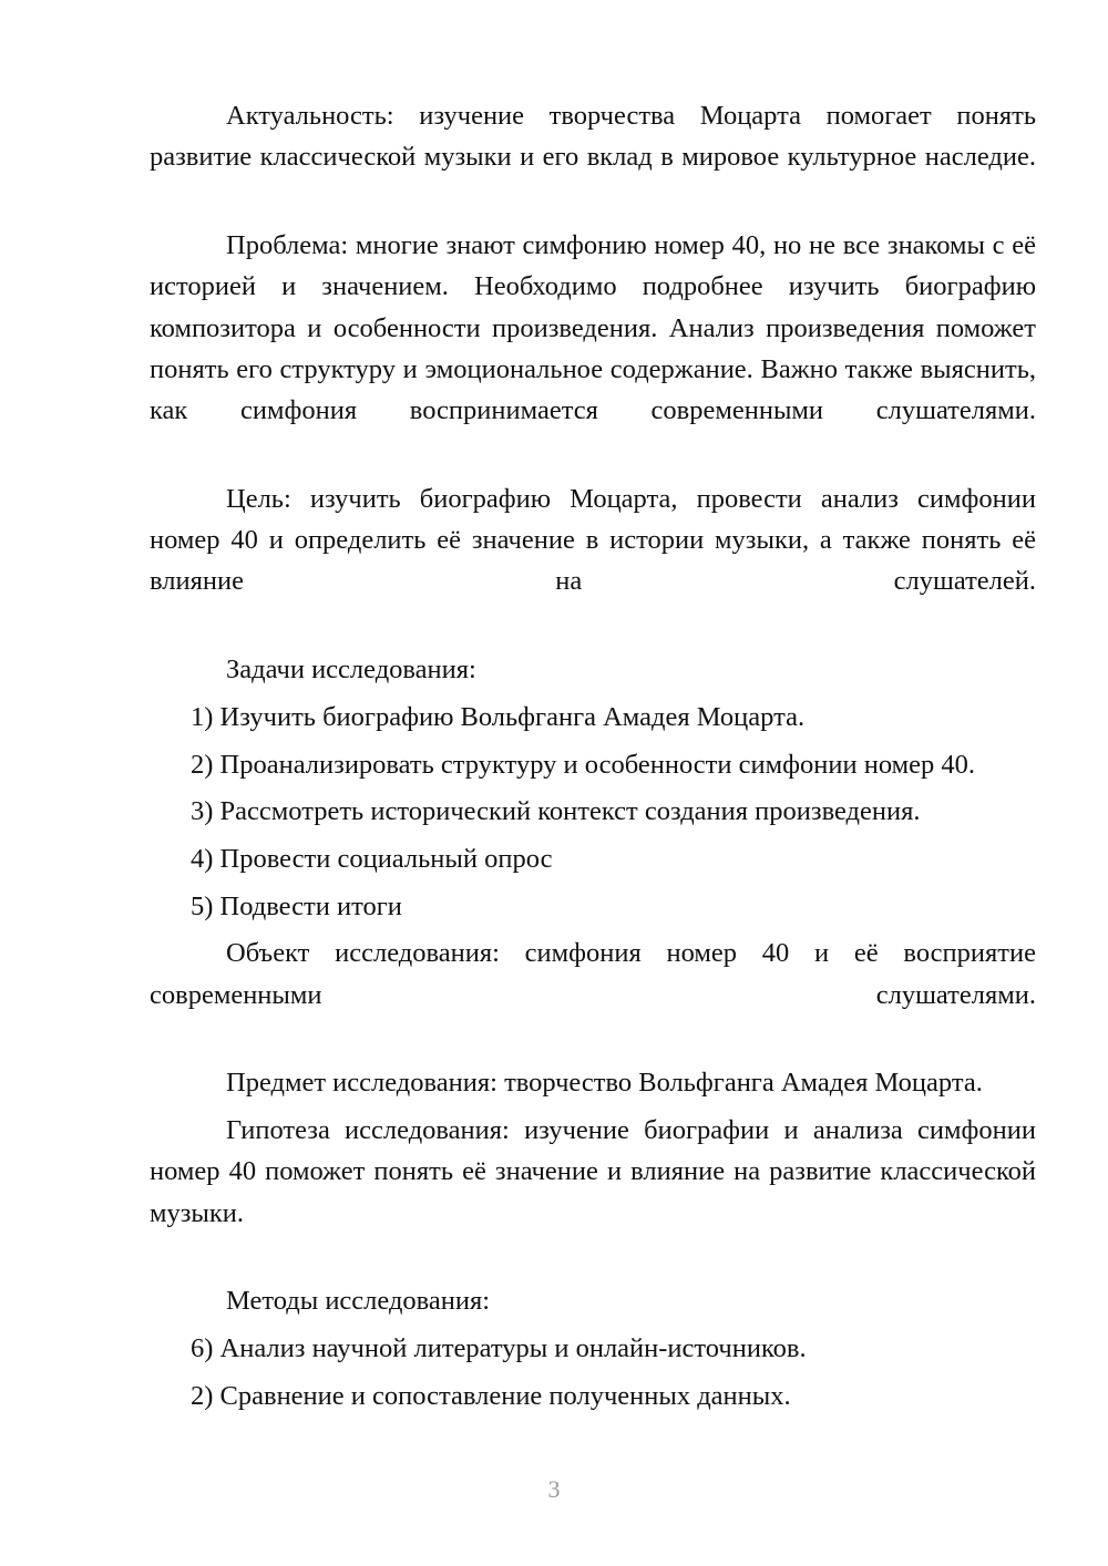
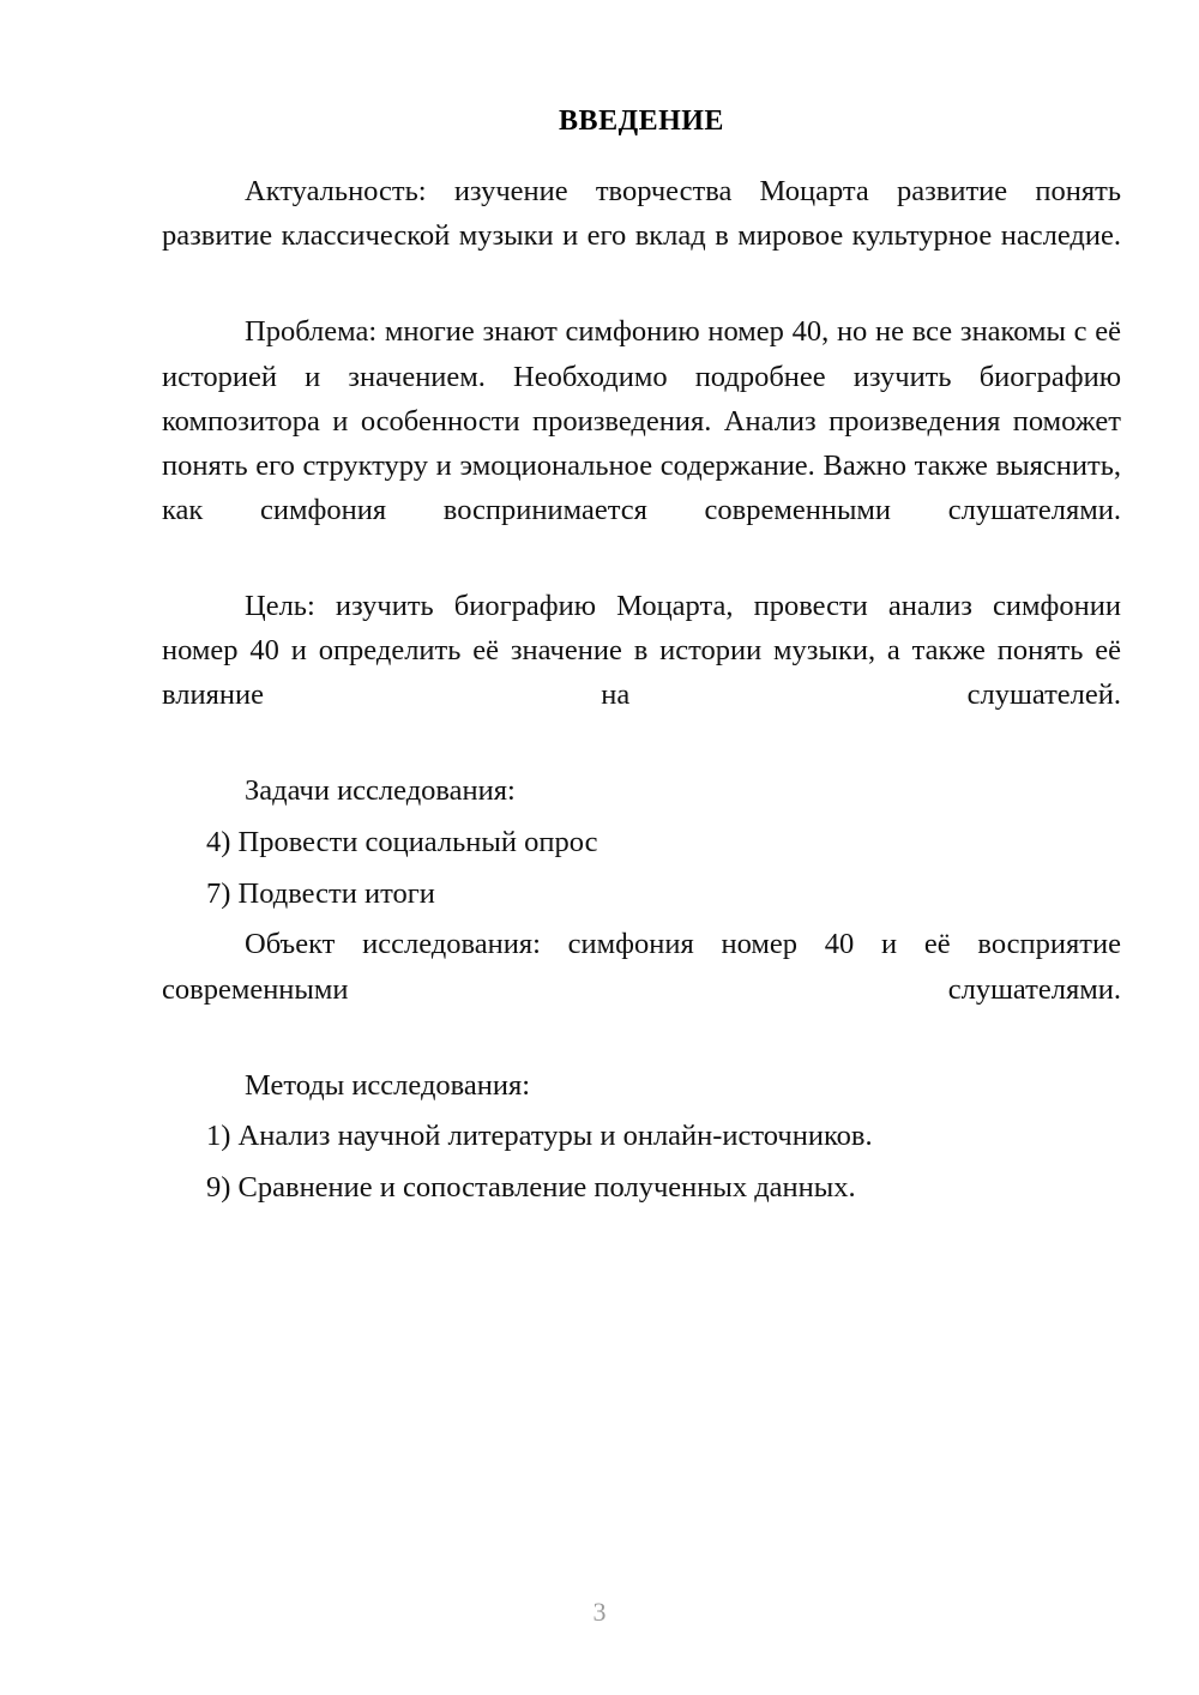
+ ВВЕДЕНИЕ
- Актуальность: изучение творчества Моцарта помогает понять развитие классической музыки и его вклад в мировое культурное наследие.
+ Актуальность: изучение творчества Моцарта развитие понять развитие классической музыки и его вклад в мировое культурное наследие.
  Проблема: многие знают симфонию номер 40, но не все знакомы с её историей и значением. Необходимо подробнее изучить биографию композитора и особенности произведения. Анализ произведения поможет понять его структуру и эмоциональное содержание. Важно также выяснить, как симфония воспринимается современными слушателями.
  Цель: изучить биографию Моцарта, провести анализ симфонии номер 40 и определить её значение в истории музыки, а также понять её влияние на слушателей.
  Задачи исследования:
- 1) Изучить биографию Вольфганга Амадея Моцарта.
- 2) Проанализировать структуру и особенности симфонии номер 40.
- 3) Рассмотреть исторический контекст создания произведения.
  4) Провести социальный опрос
- 5) Подвести итоги
+ 7) Подвести итоги
  Объект исследования: симфония номер 40 и её восприятие современными слушателями.
- Предмет исследования: творчество Вольфганга Амадея Моцарта.
- Гипотеза исследования: изучение биографии и анализа симфонии номер 40 поможет понять её значение и влияние на развитие классической музыки.
  Методы исследования:
- 6) Анализ научной литературы и онлайн-источников.
+ 1) Анализ научной литературы и онлайн-источников.
- 2) Сравнение и сопоставление полученных данных.
+ 9) Сравнение и сопоставление полученных данных.
  3
